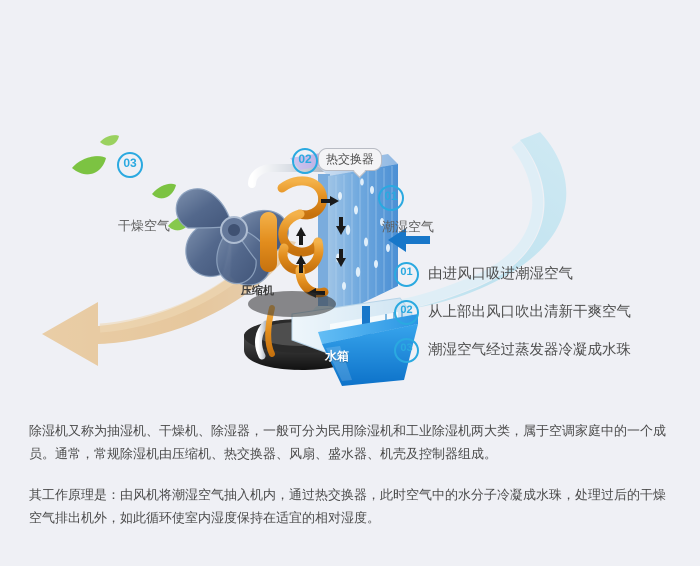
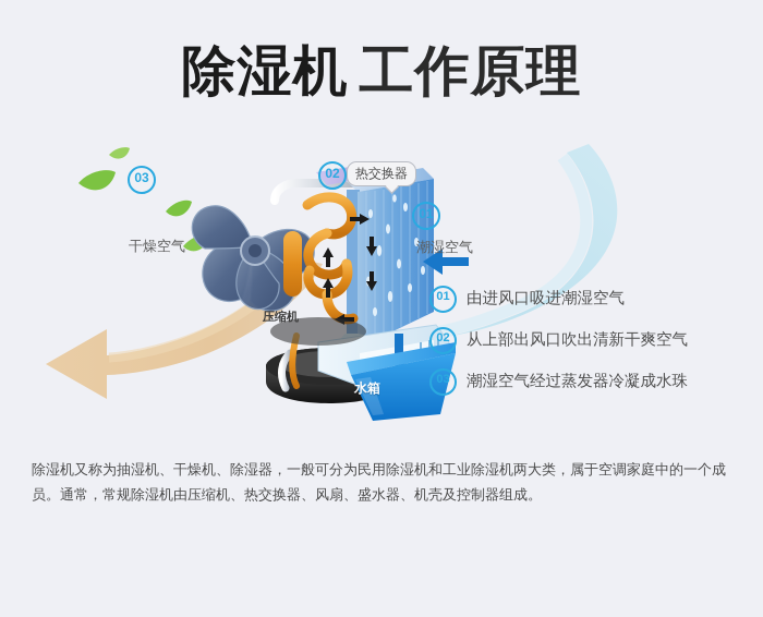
+ 除湿机 工作原理
  03
  干燥空气
  02
  热交换器
  01
  潮湿空气
  压缩机
  水箱
  01
  由进风口吸进潮湿空气
  02
  从上部出风口吹出清新干爽空气
  03
  潮湿空气经过蒸发器冷凝成水珠
  除湿机又称为抽湿机、干燥机、除湿器，一般可分为民用除湿机和工业除湿机两大类，属于空调家庭中的一个成员。通常，常规除湿机由压缩机、热交换器、风扇、盛水器、机壳及控制器组成。
- 其工作原理是：由风机将潮湿空气抽入机内，通过热交换器，此时空气中的水分子冷凝成水珠，处理过后的干燥空气排出机外，如此循环使室内湿度保持在适宜的相对湿度。
